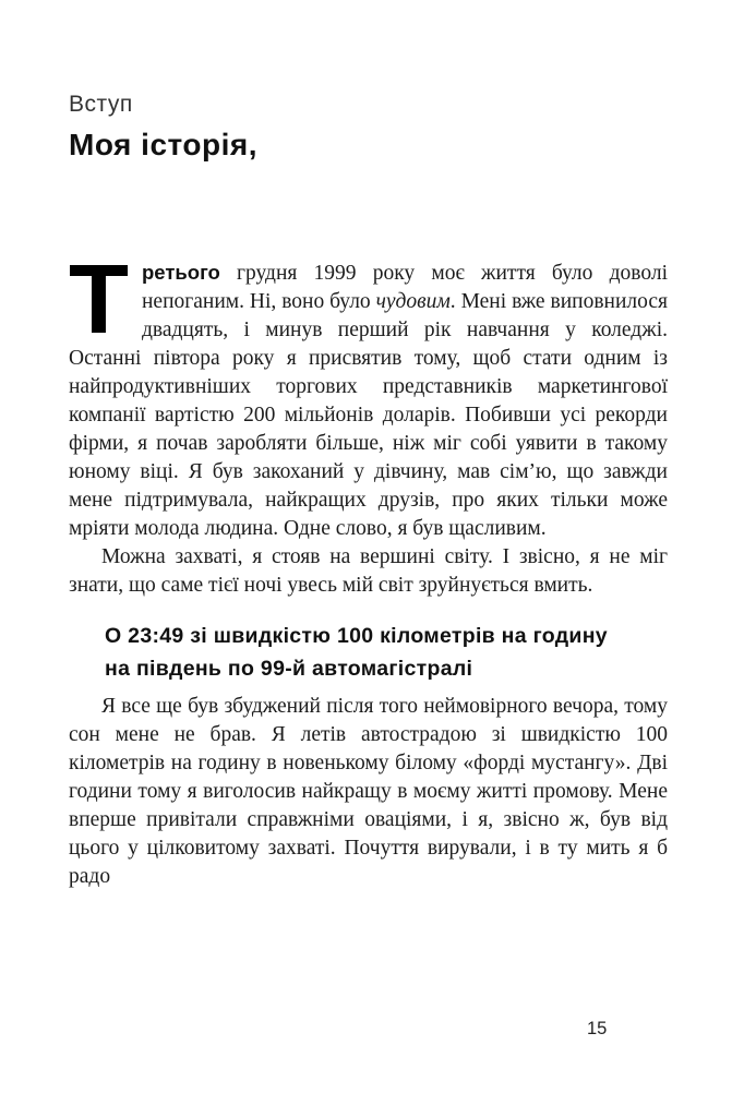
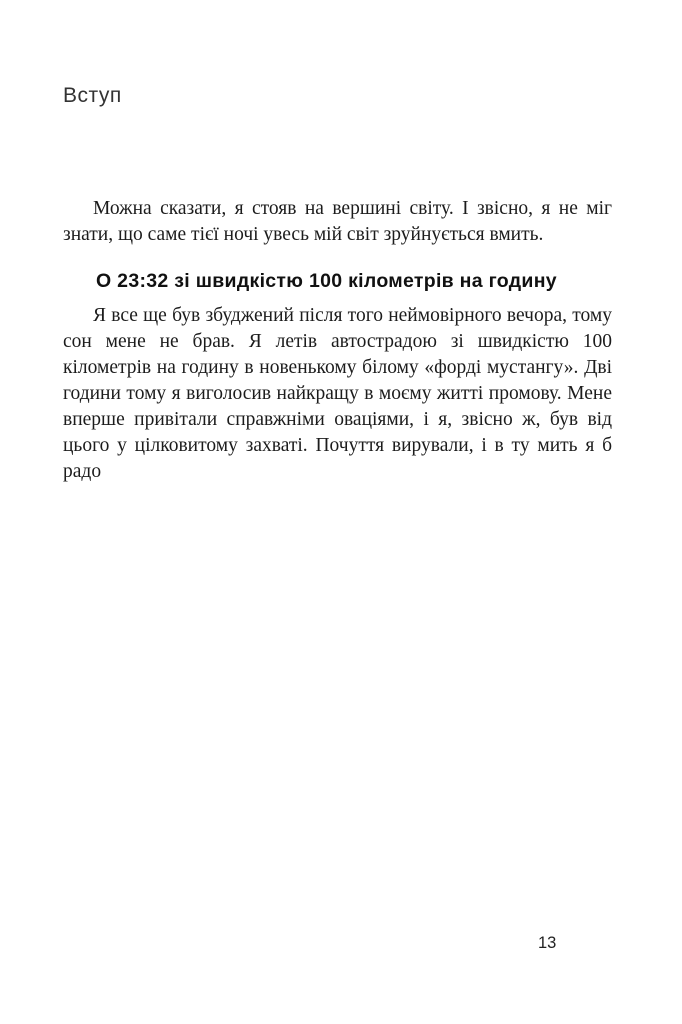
  Вступ
- Моя історія,
- Т
- ретього грудня 1999 року моє життя було доволі непоганим. Ні, воно було чудовим. Мені вже виповнилося двадцять, і минув перший рік навчання у коледжі. Останні півтора року я присвятив тому, щоб стати одним із найпродуктивніших торгових представників маркетингової компанії вартістю 200 мільйонів доларів. Побивши усі рекорди фірми, я почав заробляти більше, ніж міг собі уявити в такому юному віці. Я був закоханий у дівчину, мав сім’ю, що завжди мене підтримувала, найкращих друзів, про яких тільки може мріяти молода людина. Одне слово, я був щасливим.
- Можна захваті, я стояв на вершині світу. І звісно, я не міг знати, що саме тієї ночі увесь мій світ зруйнується вмить.
+ Можна сказати, я стояв на вершині світу. І звісно, я не міг знати, що саме тієї ночі увесь мій світ зруйнується вмить.
- О 23:49 зі швидкістю 100 кілометрів на годину
+ О 23:32 зі швидкістю 100 кілометрів на годину
- на південь по 99-й автомагістралі
  Я все ще був збуджений після того неймовірного вечора, тому сон мене не брав. Я летів автострадою зі швидкістю 100 кілометрів на годину в новенькому білому «форді мустангу». Дві години тому я виголосив найкращу в моєму житті промову. Мене вперше привітали справжніми оваціями, і я, звісно ж, був від цього у цілковитому захваті. Почуття вирували, і в ту мить я б радо
- 15
+ 13
